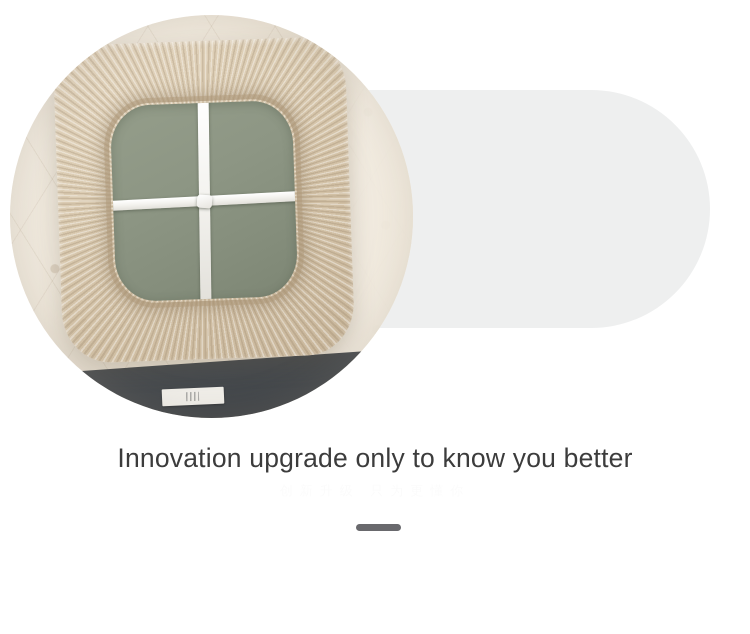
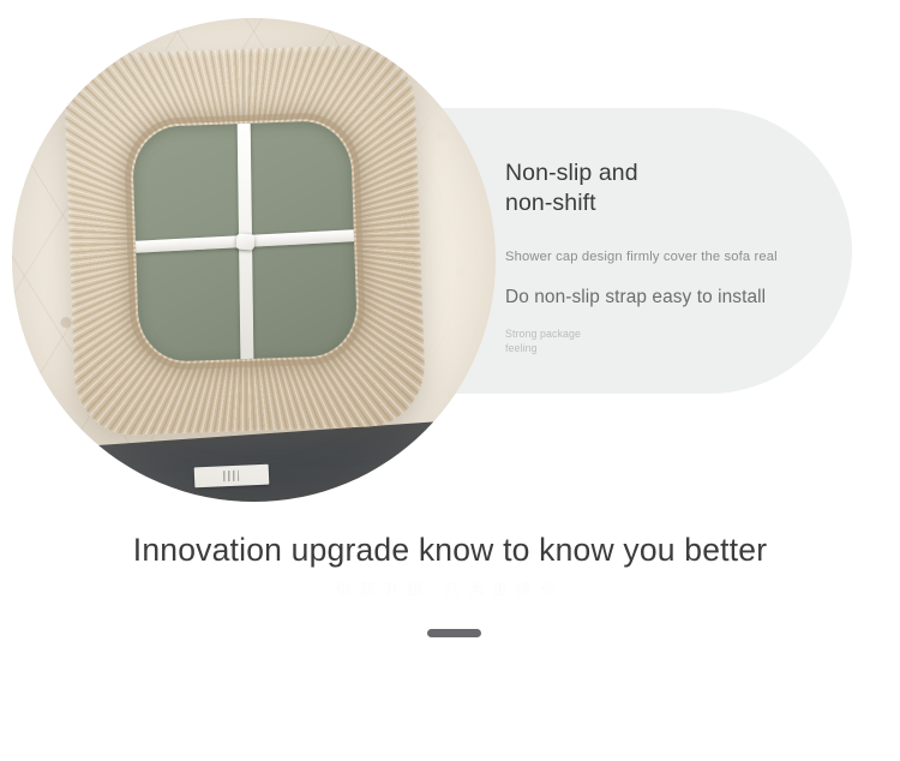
+ Non-slip and
+ non-shift
+ Shower cap design firmly cover the sofa real
+ Do non-slip strap easy to install
+ Strong package
+ feeling
- Innovation upgrade only to know you better
+ Innovation upgrade know to know you better
